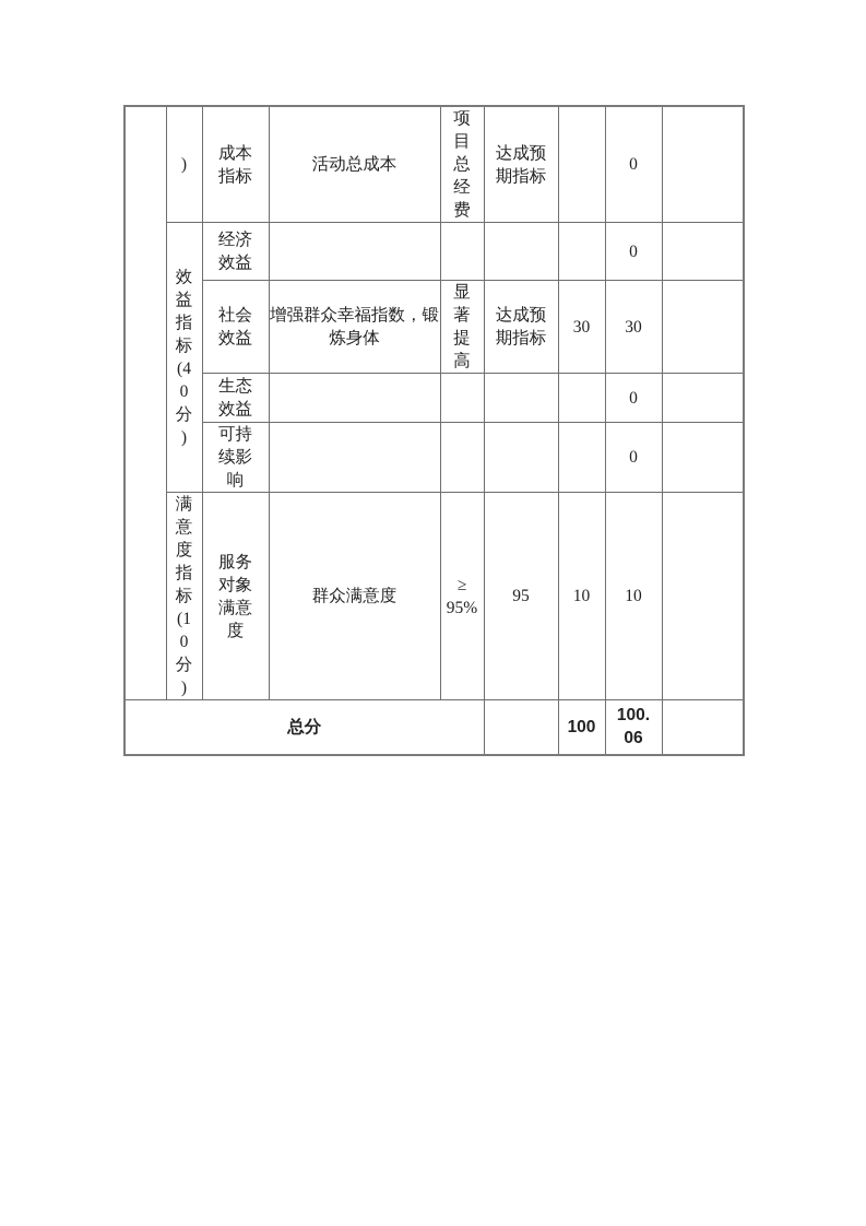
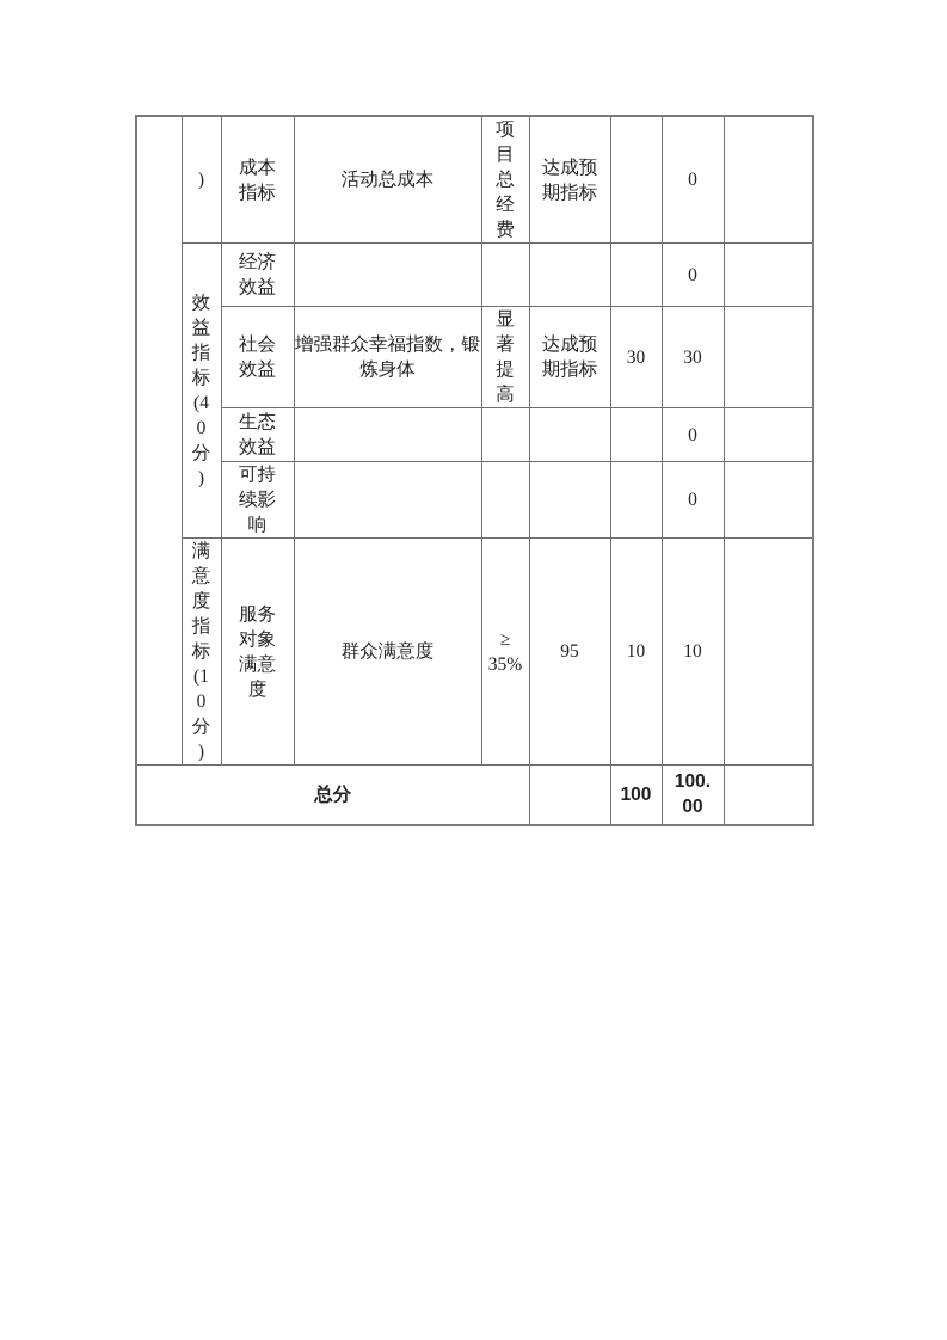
  	)	成本 指标	活动总成本	项 目 总 经 费	达成预 期指标		0
  效 益 指 标 (4 0 分 )	经济 效益					0
  社会 效益	增强群众幸福指数，锻 炼身体	显 著 提 高	达成预 期指标	30	30
  生态 效益					0
  可持 续影 响					0
- 满 意 度 指 标 (1 0 分 )	服务 对象 满意 度	群众满意度	≥ 95%	95	10	10
+ 满 意 度 指 标 (1 0 分 )	服务 对象 满意 度	群众满意度	≥ 35%	95	10	10
- 总分		100	100. 06
+ 总分		100	100. 00
